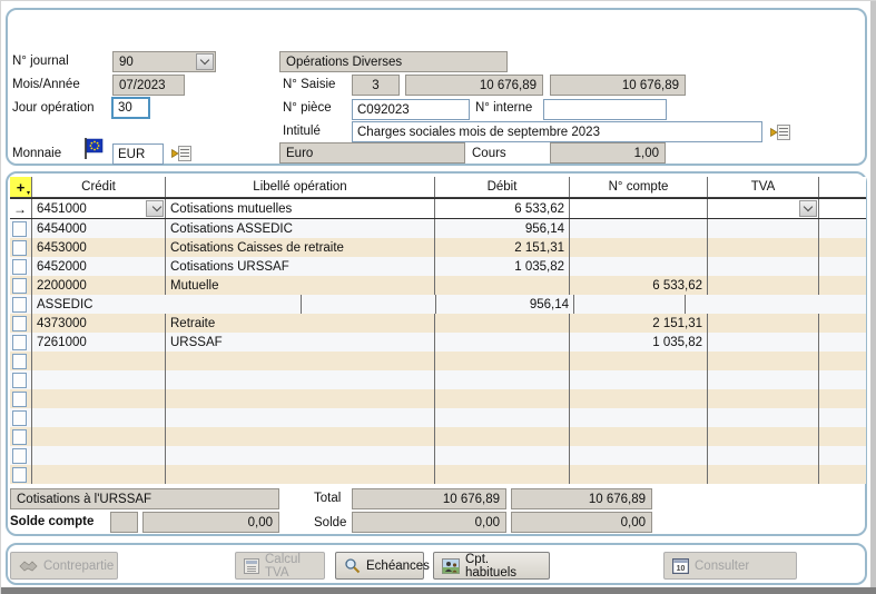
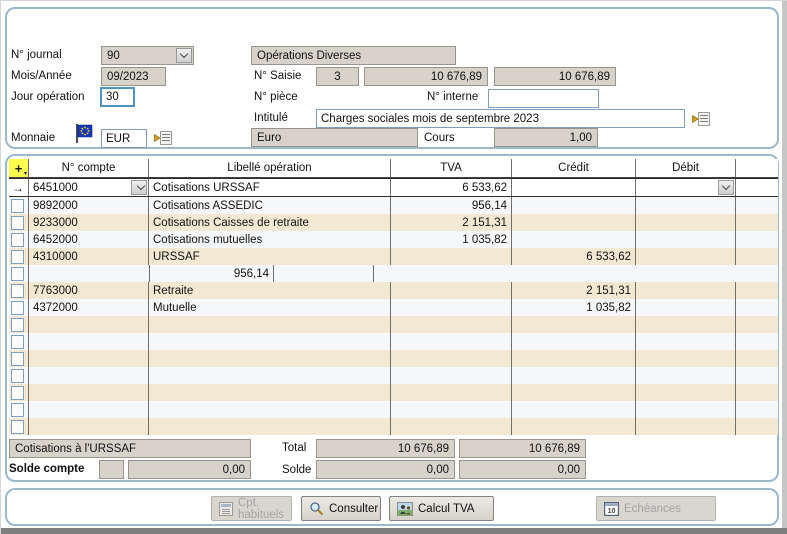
  N° journal
  90
  Opérations Diverses
  Mois/Année
- 07/2023
+ 09/2023
  N° Saisie
  3
  10 676,89
  10 676,89
  Jour opération
  30
  N° pièce
- C092023
  N° interne
  Intitulé
  Charges sociales mois de septembre 2023
  Monnaie
  EUR
  Euro
  Cours
  1,00
  +
- Crédit
+ N° compte
  Libellé opération
- Débit
+ TVA
- N° compte
+ Crédit
- TVA
+ Débit
  →
  6451000
- Cotisations mutuelles
+ Cotisations URSSAF
  6 533,62
- 6454000
+ 9892000
  Cotisations ASSEDIC
  956,14
- 6453000
+ 9233000
  Cotisations Caisses de retraite
  2 151,31
  6452000
- Cotisations URSSAF
+ Cotisations mutuelles
  1 035,82
- 2200000
+ 4310000
- Mutuelle
+ URSSAF
  6 533,62
- ASSEDIC
  956,14
- 4373000
+ 7763000
  Retraite
  2 151,31
- 7261000
+ 4372000
- URSSAF
+ Mutuelle
  1 035,82
  Cotisations à l'URSSAF
  Total
  10 676,89
  10 676,89
  Solde compte
  0,00
  Solde
  0,00
  0,00
- Contrepartie
- Calcul TVA
+ Cpt. habituels
- Echéances
+ Consulter
- Cpt. habituels
+ Calcul TVA
- Consulter
+ Echéances
